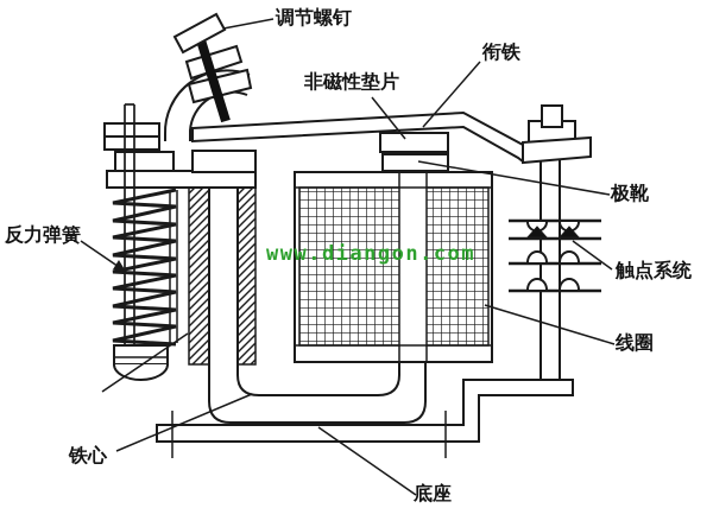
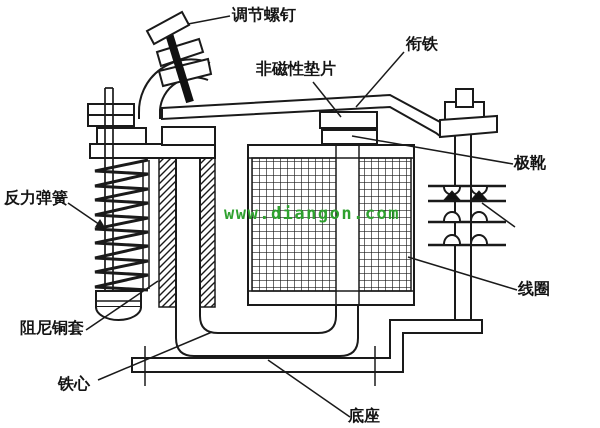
  调节螺钉
  非磁性垫片
  衔铁
  极靴
- 触点系统
  线圈
  反力弹簧
+ 阻尼铜套
  铁心
  底座
  www.diangon.com
